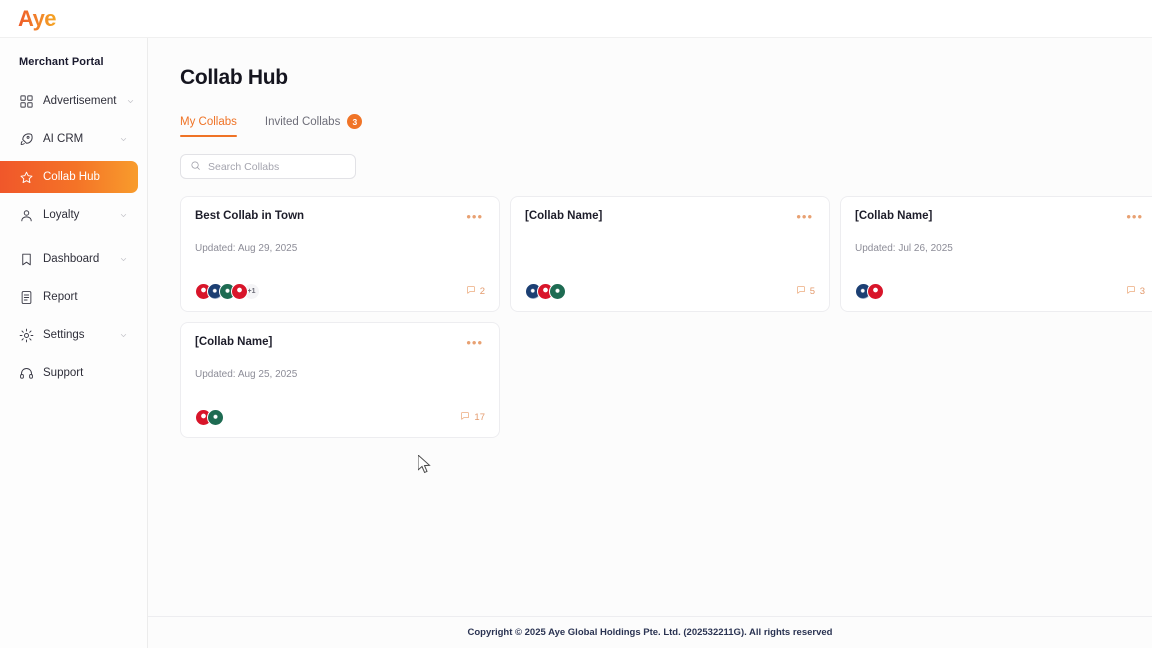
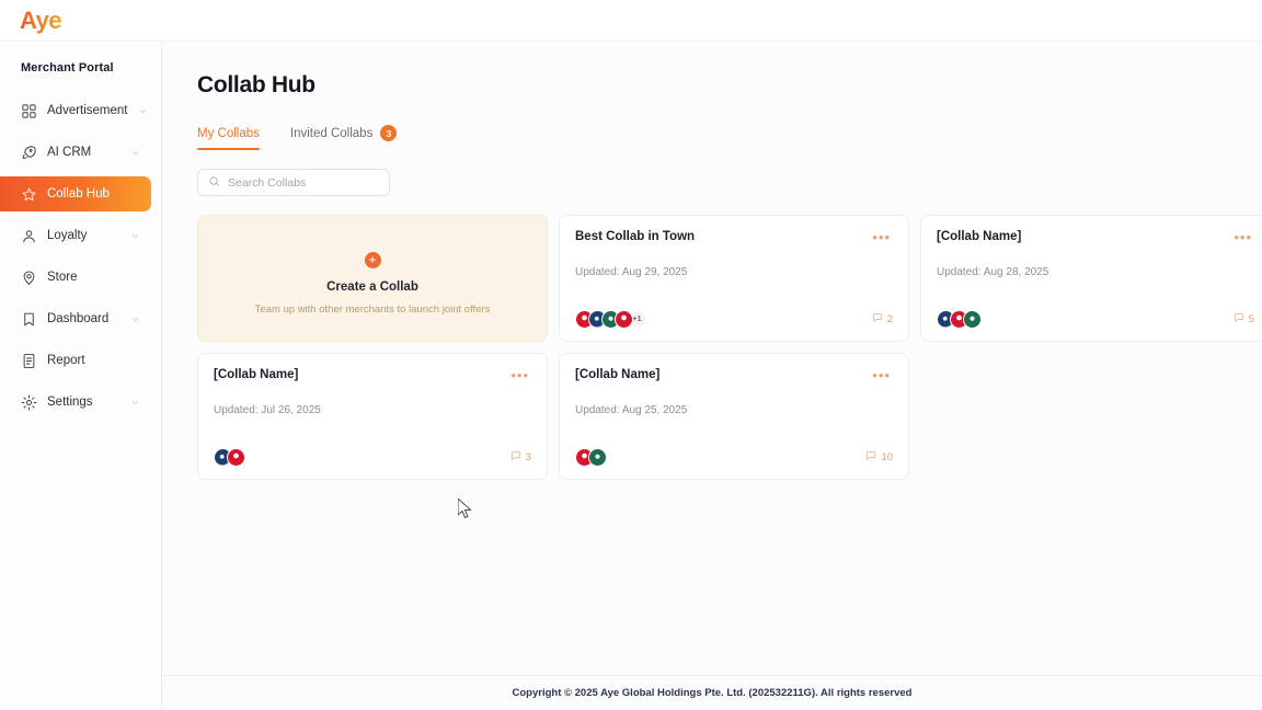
  Aye
  Merchant Portal
  Advertisement
  AI CRM
  Collab Hub
  Loyalty
+ Store
  Dashboard
  Report
  Settings
- Support
  Collab Hub
  My Collabs
  Invited Collabs
  3
  Search Collabs
+ +
+ Create a Collab
+ Team up with other merchants to launch joint offers
  Best Collab in Town
  •••
  Updated: Aug 29, 2025
  2
  [Collab Name]
  •••
+ Updated: Aug 28, 2025
  5
  [Collab Name]
  •••
  Updated: Jul 26, 2025
  3
  [Collab Name]
  •••
  Updated: Aug 25, 2025
- 17
+ 10
  Copyright © 2025 Aye Global Holdings Pte. Ltd. (202532211G). All rights reserved
